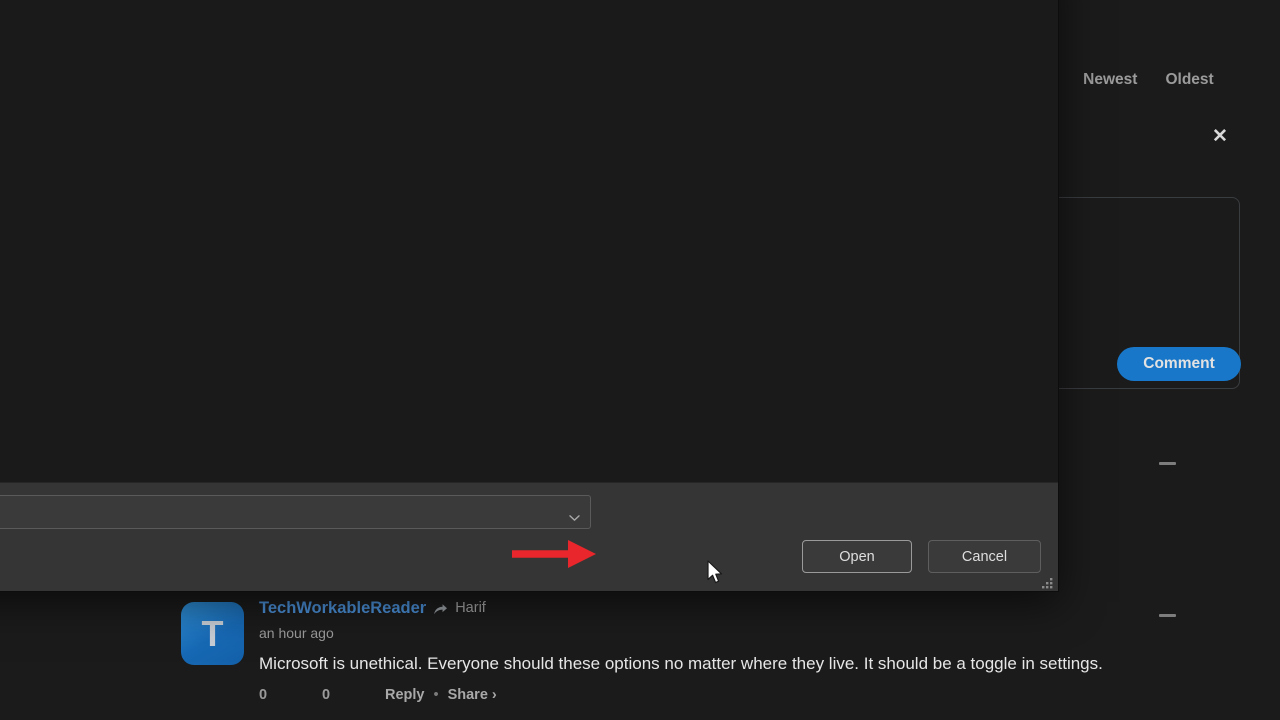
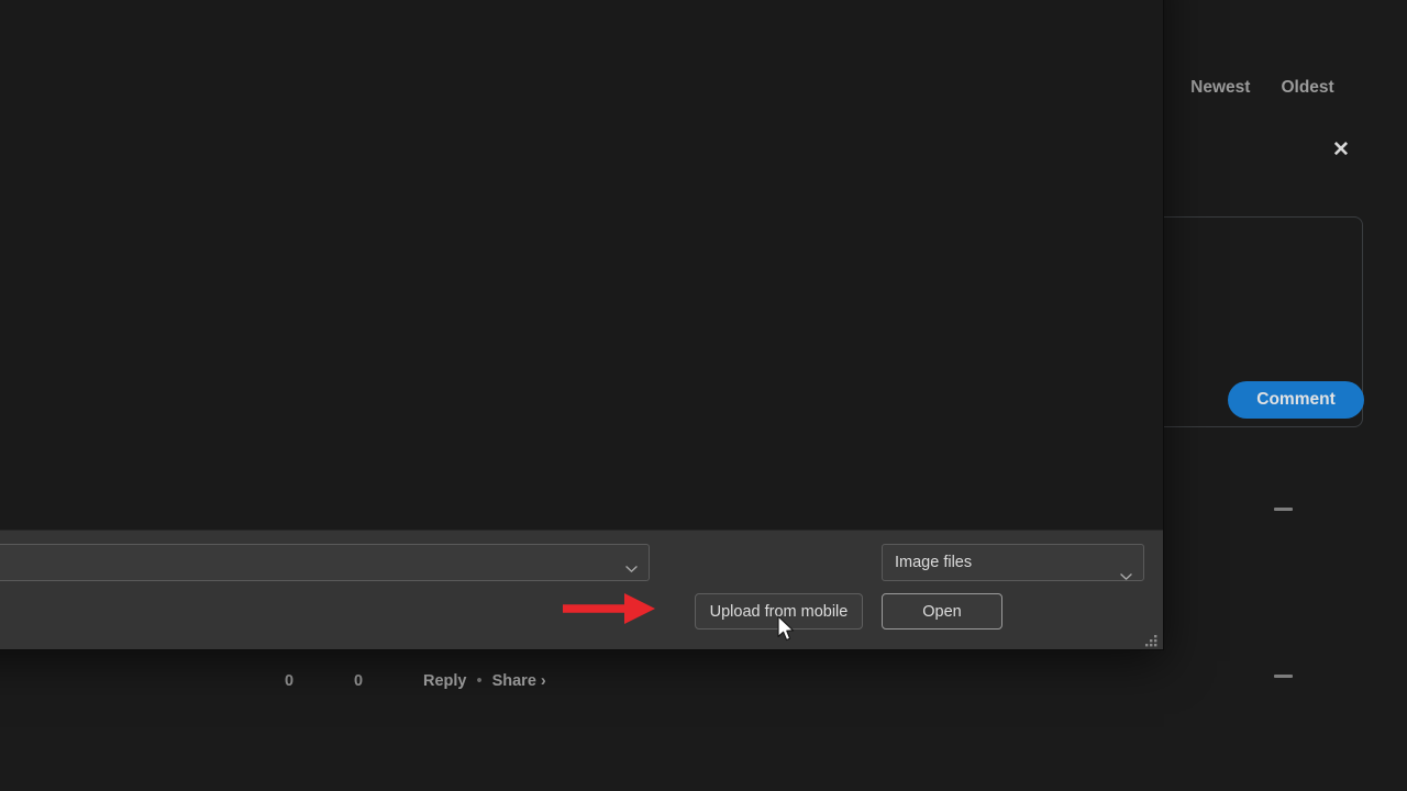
  Newest
  Oldest
  ✕
  Comment
- T
- TechWorkableReader
- Harif
- an hour ago
- Microsoft is unethical. Everyone should these options no matter where they live. It should be a toggle in settings.
  0
  0
  Reply
  •
  Share ›
+ Image files
+ Upload from mobile
  Open
- Cancel
